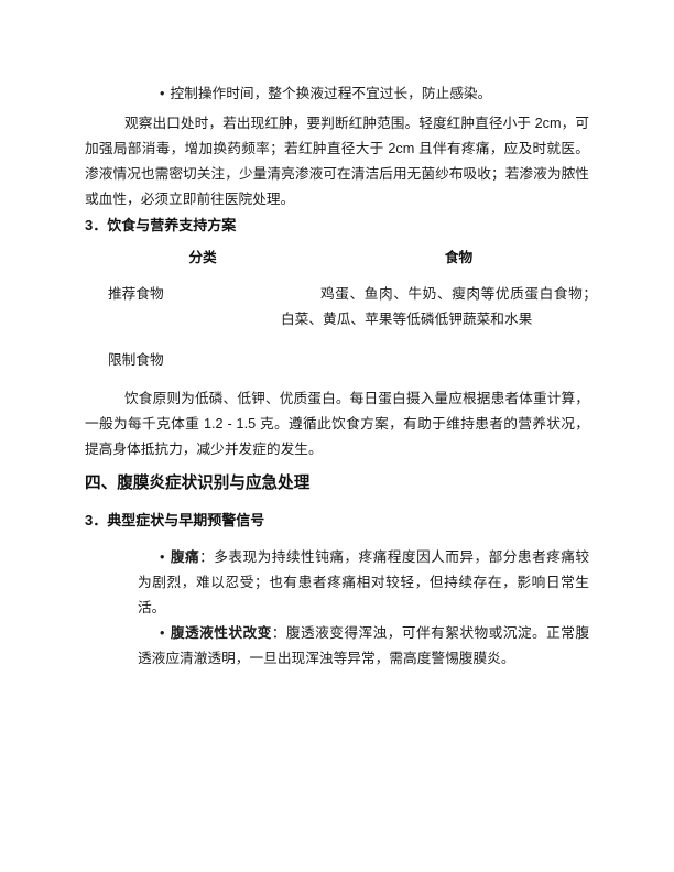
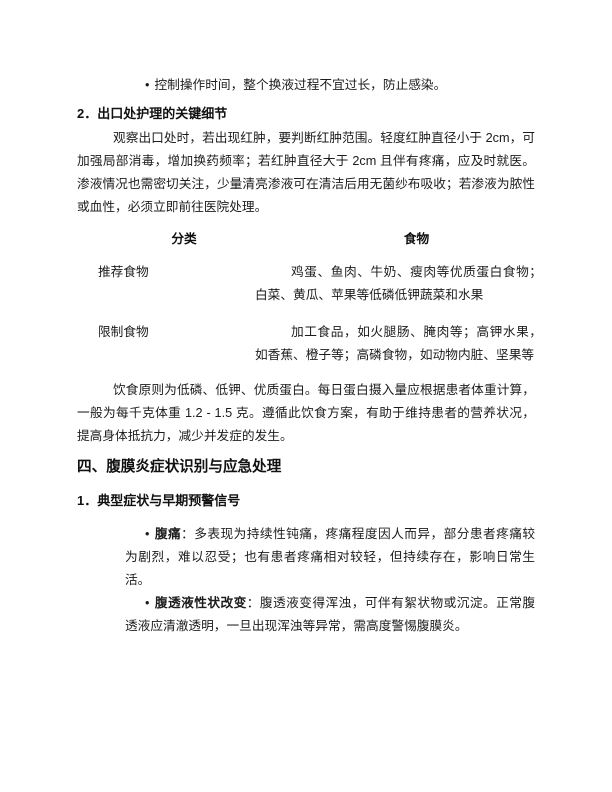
  • 控制操作时间，整个换液过程不宜过长，防止感染。
+ 2．出口处护理的关键细节
  观察出口处时，若出现红肿，要判断红肿范围。轻度红肿直径小于 2cm，可加强局部消毒，增加换药频率；若红肿直径大于 2cm 且伴有疼痛，应及时就医。渗液情况也需密切关注，少量清亮渗液可在清洁后用无菌纱布吸收；若渗液为脓性或血性，必须立即前往医院处理。
- 3．饮食与营养支持方案
  分类
  食物
  推荐食物
  鸡蛋、鱼肉、牛奶、瘦肉等优质蛋白食物；白菜、黄瓜、苹果等低磷低钾蔬菜和水果
  限制食物
+ 加工食品，如火腿肠、腌肉等；高钾水果，如香蕉、橙子等；高磷食物，如动物内脏、坚果等
  饮食原则为低磷、低钾、优质蛋白。每日蛋白摄入量应根据患者体重计算，一般为每千克体重 1.2 - 1.5 克。遵循此饮食方案，有助于维持患者的营养状况，提高身体抵抗力，减少并发症的发生。
  四、腹膜炎症状识别与应急处理
- 3．典型症状与早期预警信号
+ 1．典型症状与早期预警信号
  • 腹痛：多表现为持续性钝痛，疼痛程度因人而异，部分患者疼痛较为剧烈，难以忍受；也有患者疼痛相对较轻，但持续存在，影响日常生活。
  • 腹透液性状改变：腹透液变得浑浊，可伴有絮状物或沉淀。正常腹透液应清澈透明，一旦出现浑浊等异常，需高度警惕腹膜炎。
